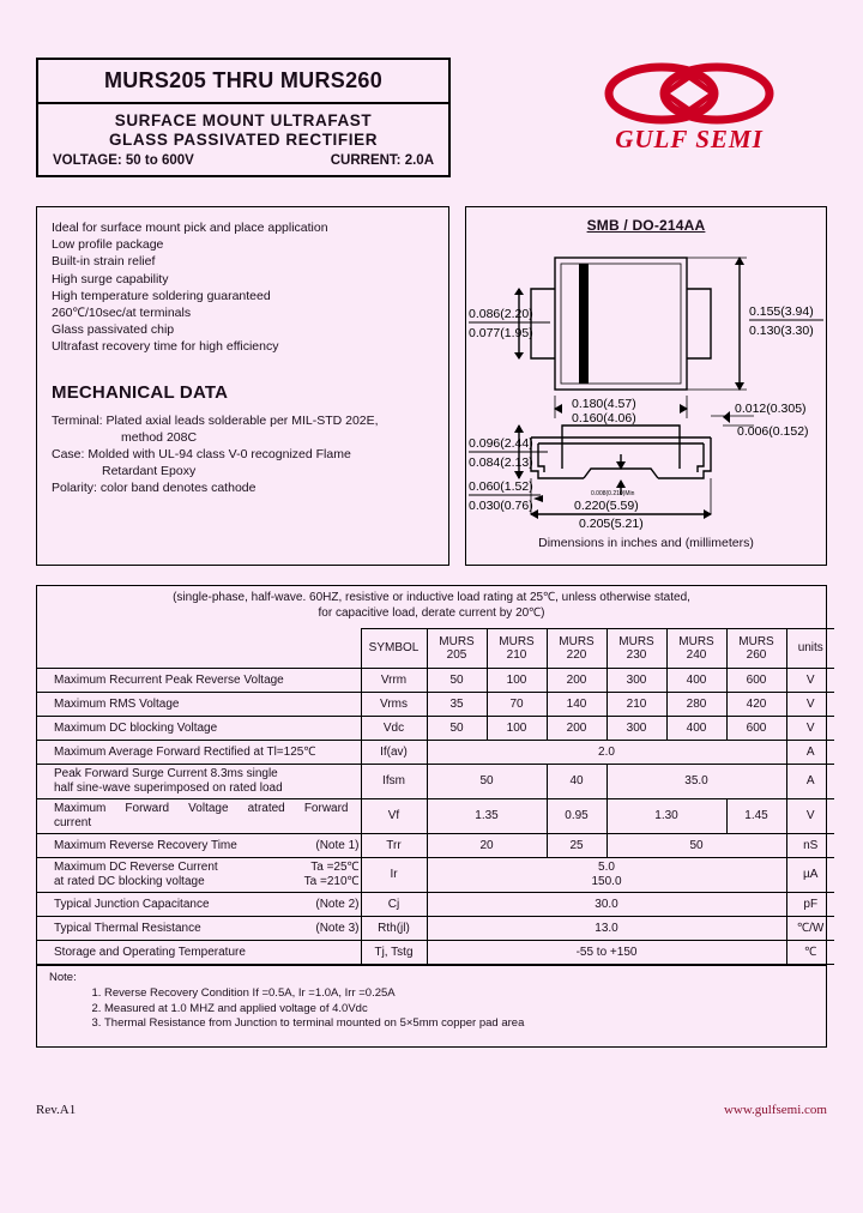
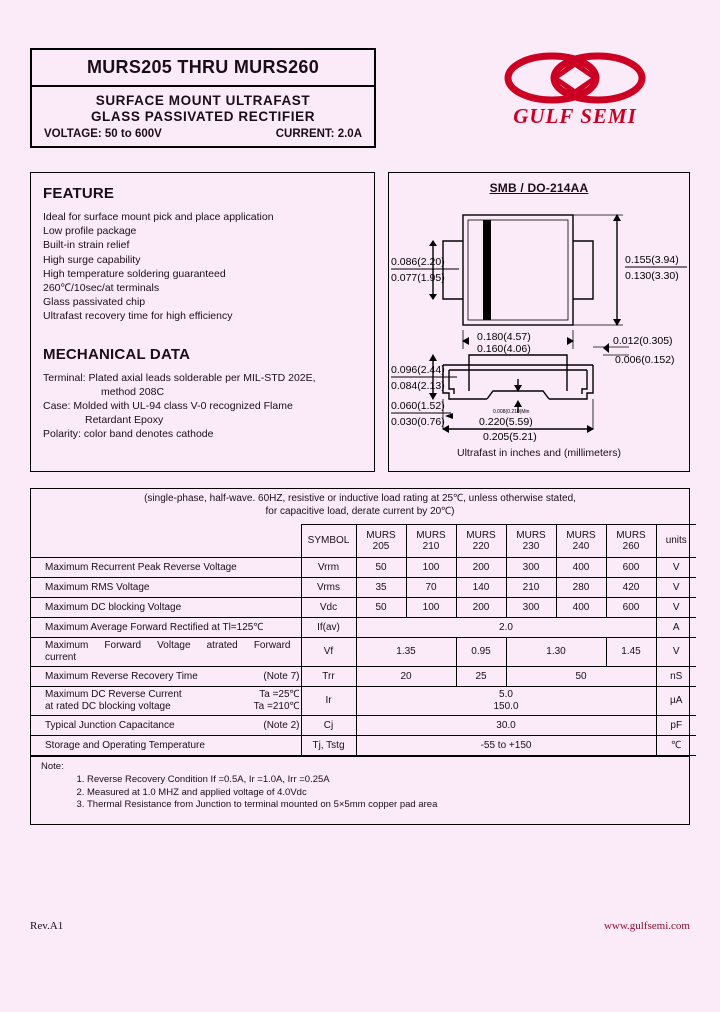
  MURS205 THRU MURS260
  SURFACE MOUNT ULTRAFAST
  GLASS PASSIVATED RECTIFIER
  VOLTAGE: 50 to 600V
  CURRENT: 2.0A
  GULF SEMI
+ FEATURE
  Ideal for surface mount pick and place application
  Low profile package
  Built-in strain relief
  High surge capability
  High temperature soldering guaranteed
  260℃/10sec/at terminals
  Glass passivated chip
  Ultrafast recovery time for high efficiency
  MECHANICAL DATA
  Terminal: Plated axial leads solderable per MIL-STD 202E,
  method 208C
  Case: Molded with UL-94 class V-0 recognized Flame
  Retardant Epoxy
  Polarity: color band denotes cathode
  SMB / DO-214AA
  0.086(2.20)
  0.077(1.95)
  0.155(3.94)
  0.130(3.30)
  0.180(4.57)
  0.160(4.06)
  0.012(0.305)
  0.006(0.152)
  0.096(2.44)
  0.084(2.13)
  0.060(1.52)
  0.030(0.76)
  0.220(5.59)
  0.205(5.21)
- Dimensions in inches and (millimeters)
+ Ultrafast in inches and (millimeters)
  (single-phase, half-wave. 60HZ, resistive or inductive load rating at 25℃, unless otherwise stated,
  for capacitive load, derate current by 20℃)
  	SYMBOL	MURS205	MURS210	MURS220	MURS230	MURS240	MURS260	units
  Maximum Recurrent Peak Reverse Voltage	Vrrm	50	100	200	300	400	600	V
  Maximum RMS Voltage	Vrms	35	70	140	210	280	420	V
  Maximum DC blocking Voltage	Vdc	50	100	200	300	400	600	V
  Maximum Average Forward Rectified at Tl=125℃	If(av)	2.0	A
- Peak Forward Surge Current 8.3ms single half sine-wave superimposed on rated load	Ifsm	50	40	35.0	A
  Maximum Forward Voltage atrated Forward current	Vf	1.35	0.95	1.30	1.45	V
- Maximum Reverse Recovery Time (Note 1)	Trr	20	25	50	nS
+ Maximum Reverse Recovery Time (Note 7)	Trr	20	25	50	nS
  Maximum DC Reverse Current Ta =25℃ at rated DC blocking voltage Ta =210℃	Ir	5.0 150.0	µA
  Typical Junction Capacitance (Note 2)	Cj	30.0	pF
- Typical Thermal Resistance (Note 3)	Rth(jl)	13.0	℃/W
  Storage and Operating Temperature	Tj, Tstg	-55 to +150	℃
  Note:
  Reverse Recovery Condition If =0.5A, Ir =1.0A, Irr =0.25A
  Measured at 1.0 MHZ and applied voltage of 4.0Vdc
  Thermal Resistance from Junction to terminal mounted on 5×5mm copper pad area
  Rev.A1
  www.gulfsemi.com
